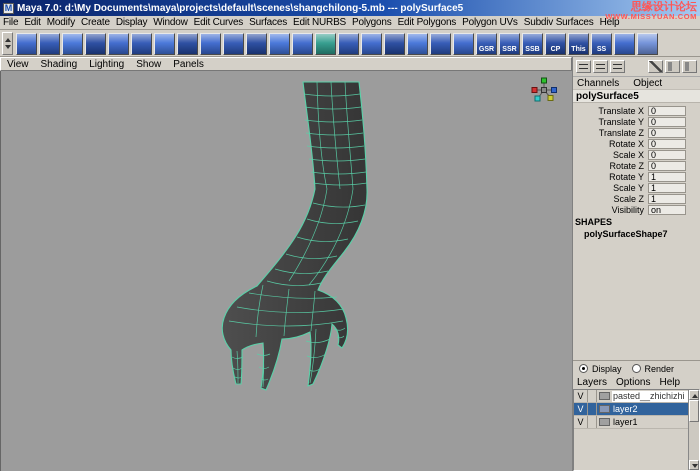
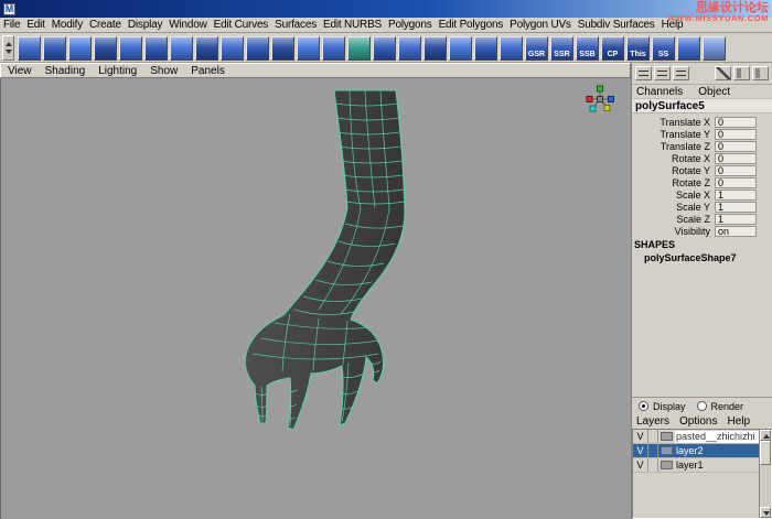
  M
- Maya 7.0: d:\My Documents\maya\projects\default\scenes\shangchilong-5.mb --- polySurface5
  思缘设计论坛
  WWW.MISSYUAN.COM
  File
  Edit
  Modify
  Create
  Display
  Window
  Edit Curves
  Surfaces
  Edit NURBS
  Polygons
  Edit Polygons
  Polygon UVs
  Subdiv Surfaces
  Help
  View
  Shading
  Lighting
  Show
  Panels
  Channels
  Object
  polySurface5
  Translate X
  0
  Translate Y
  0
  Translate Z
  0
  Rotate X
  0
- Scale X
+ Rotate Y
  0
  Rotate Z
  0
- Rotate Y
+ Scale X
  1
  Scale Y
  1
  Scale Z
  1
  Visibility
  on
  SHAPES
  polySurfaceShape7
  Display
  Render
  Layers
  Options
  Help
  V
  pasted__zhichizhi
  V
  layer2
  V
  layer1
